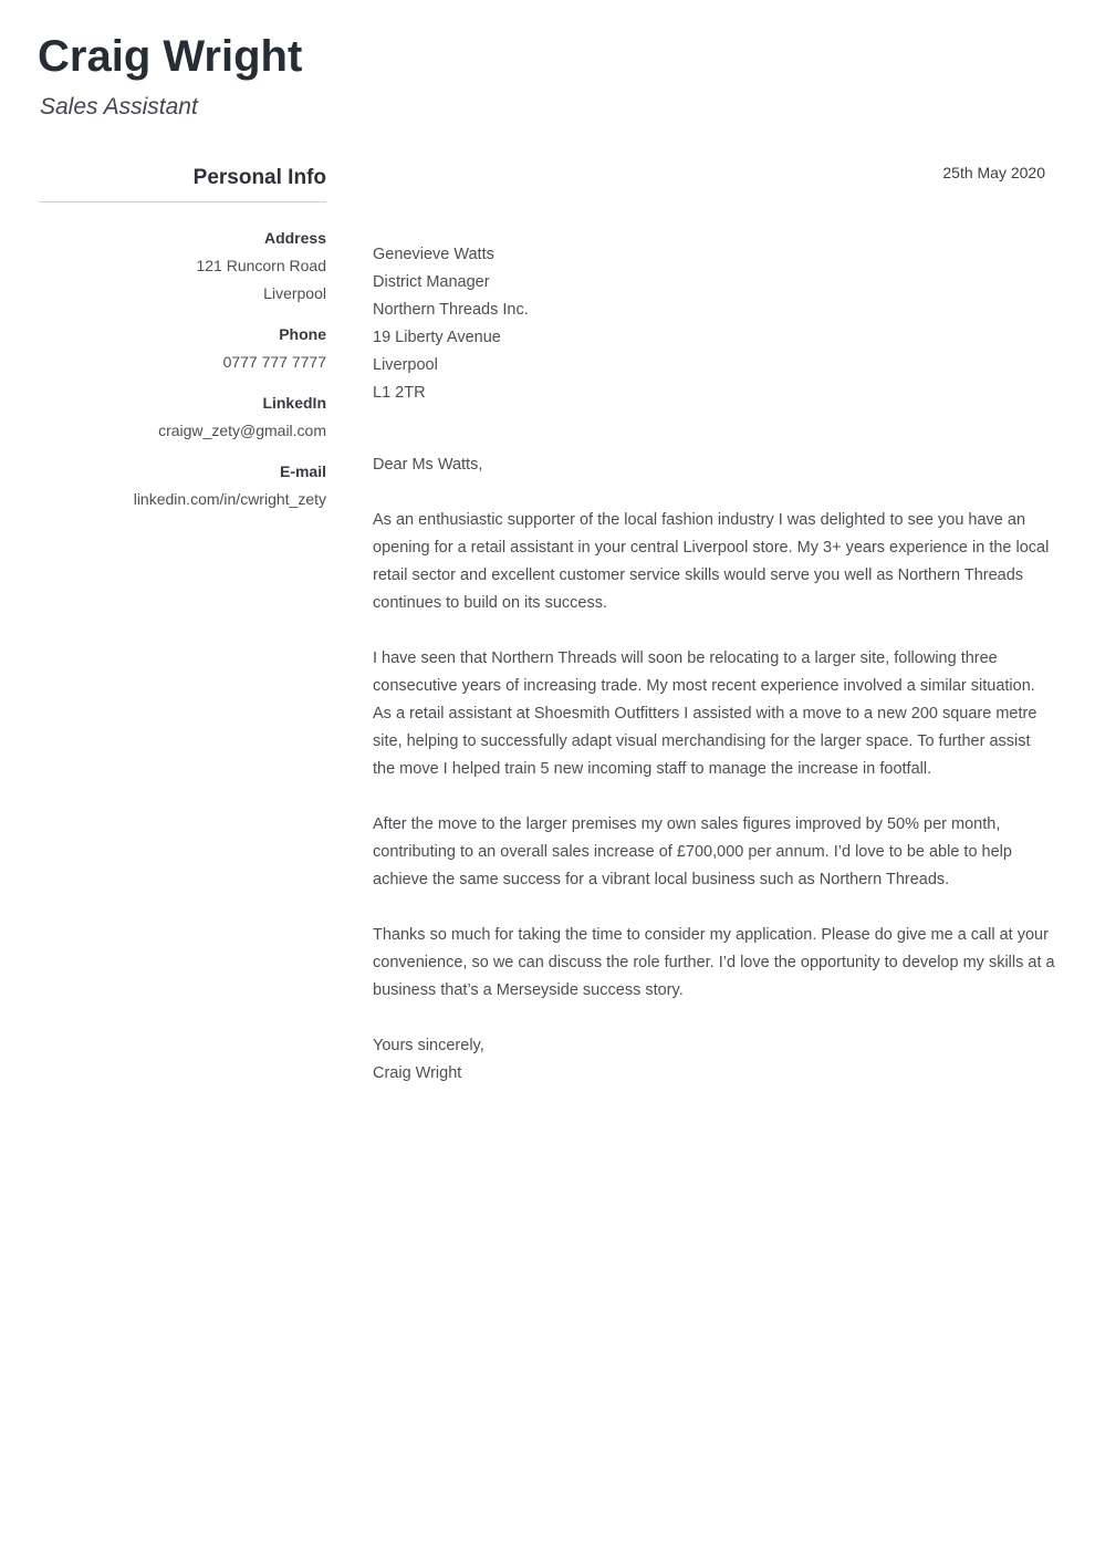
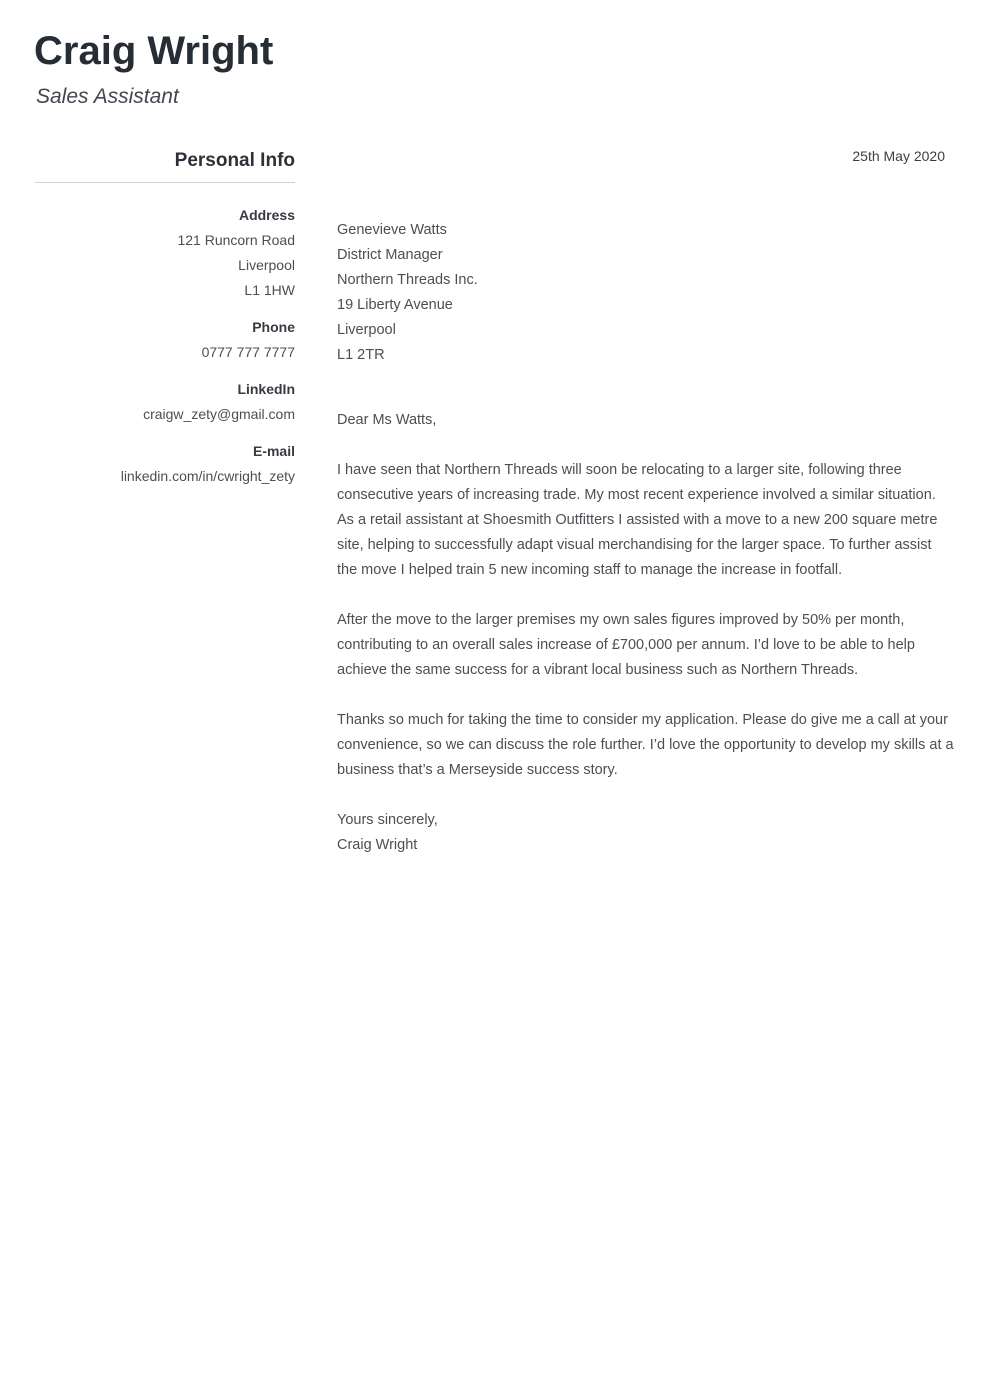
  Craig Wright
  Sales Assistant
  Personal Info
  Address
  121 Runcorn Road
  Liverpool
+ L1 1HW
  Phone
  0777 777 7777
  LinkedIn
  craigw_zety@gmail.com
  E-mail
  linkedin.com/in/cwright_zety
  25th May 2020
  Genevieve Watts
  District Manager
  Northern Threads Inc.
  19 Liberty Avenue
  Liverpool
  L1 2TR
  Dear Ms Watts,
- As an enthusiastic supporter of the local fashion industry I was delighted to see you have an opening for a retail assistant in your central Liverpool store. My 3+ years experience in the local retail sector and excellent customer service skills would serve you well as Northern Threads continues to build on its success.
  I have seen that Northern Threads will soon be relocating to a larger site, following three consecutive years of increasing trade. My most recent experience involved a similar situation. As a retail assistant at Shoesmith Outfitters I assisted with a move to a new 200 square metre site, helping to successfully adapt visual merchandising for the larger space. To further assist the move I helped train 5 new incoming staff to manage the increase in footfall.
  After the move to the larger premises my own sales figures improved by 50% per month, contributing to an overall sales increase of £700,000 per annum. I’d love to be able to help achieve the same success for a vibrant local business such as Northern Threads.
  Thanks so much for taking the time to consider my application. Please do give me a call at your convenience, so we can discuss the role further. I’d love the opportunity to develop my skills at a business that’s a Merseyside success story.
  Yours sincerely,
  Craig Wright
